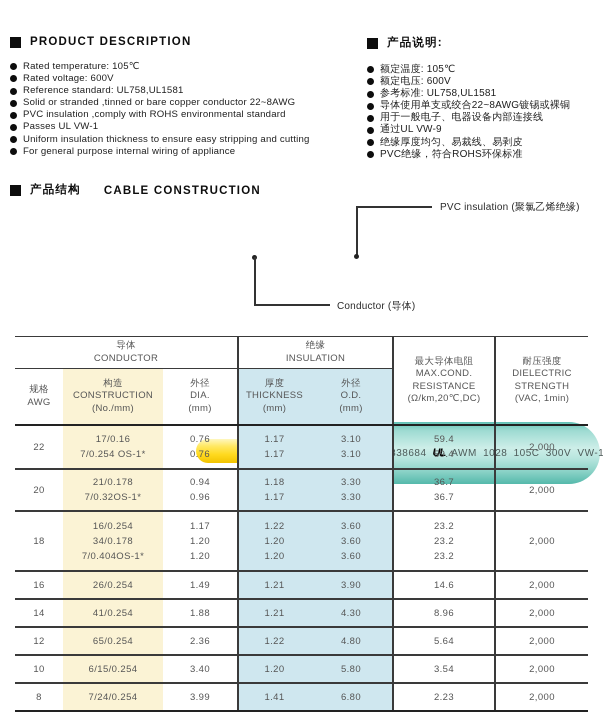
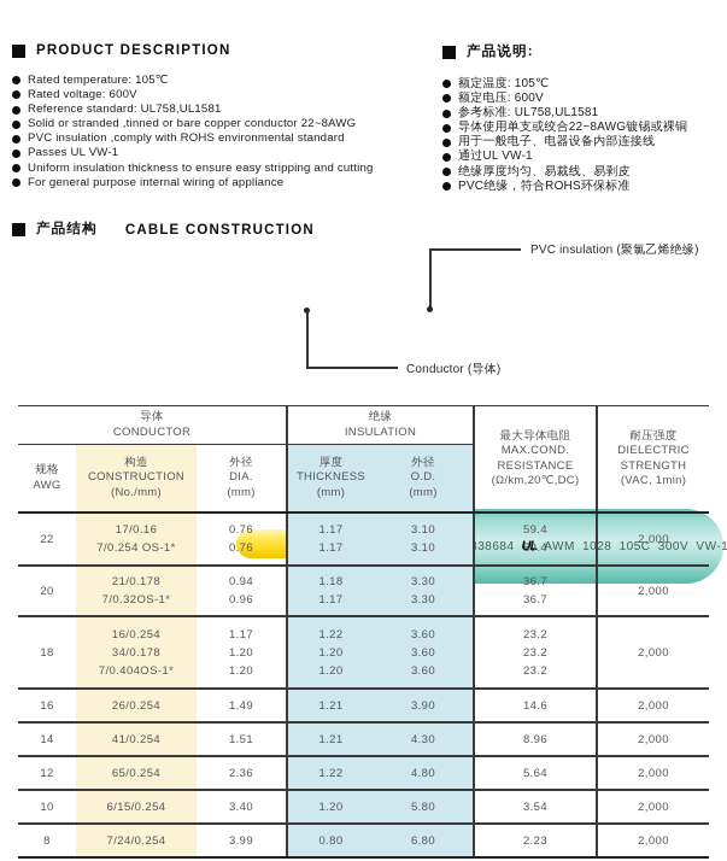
  PRODUCT DESCRIPTION
  Rated temperature: 105℃
  Rated voltage: 600V
  Reference standard: UL758,UL1581
  Solid or stranded ,tinned or bare copper conductor 22~8AWG
  PVC insulation ,comply with ROHS environmental standard
  Passes UL VW-1
  Uniform insulation thickness to ensure easy stripping and cutting
  For general purpose internal wiring of appliance
  产品说明:
  额定温度: 105℃
  额定电压: 600V
  参考标准: UL758,UL1581
  导体使用单支或绞合22~8AWG镀锡或裸铜
  用于一般电子、电器设备内部连接线
- 通过UL VW-9
+ 通过UL VW-1
  绝缘厚度均匀、易裁线、易剥皮
  PVC绝缘，符合ROHS环保标准
  产品结构
  CABLE CONSTRUCTION
  338684
  UL
  AWM 1028 105C 300V VW-1
  PVC insulation (聚氯乙烯绝缘)
  Conductor (导体)
  导体
  CONDUCTOR
  绝缘
  INSULATION
  规格
  AWG
  构造
  CONSTRUCTION
  (No./mm)
  外径
  DIA.
  (mm)
  厚度
  THICKNESS
  (mm)
  外径
  O.D.
  (mm)
  最大导体电阻
  MAX.COND.
  RESISTANCE
  (Ω/km,20℃,DC)
  耐压强度
  DIELECTRIC
  STRENGTH
  (VAC, 1min)
  22
  17/0.16
  7/0.254 OS-1*
  0.76
  0.76
  1.17
  1.17
  3.10
  3.10
  59.4
  59.4
  2,000
  20
  21/0.178
  7/0.32OS-1*
  0.94
  0.96
  1.18
  1.17
  3.30
  3.30
  36.7
  36.7
  2,000
  18
  16/0.254
  34/0.178
  7/0.404OS-1*
  1.17
  1.20
  1.20
  1.22
  1.20
  1.20
  3.60
  3.60
  3.60
  23.2
  23.2
  23.2
  2,000
  16
  26/0.254
  1.49
  1.21
  3.90
  14.6
  2,000
  14
  41/0.254
- 1.88
+ 1.51
  1.21
  4.30
  8.96
  2,000
  12
  65/0.254
  2.36
  1.22
  4.80
  5.64
  2,000
  10
  6/15/0.254
  3.40
  1.20
  5.80
  3.54
  2,000
  8
  7/24/0.254
  3.99
- 1.41
+ 0.80
  6.80
  2.23
  2,000
